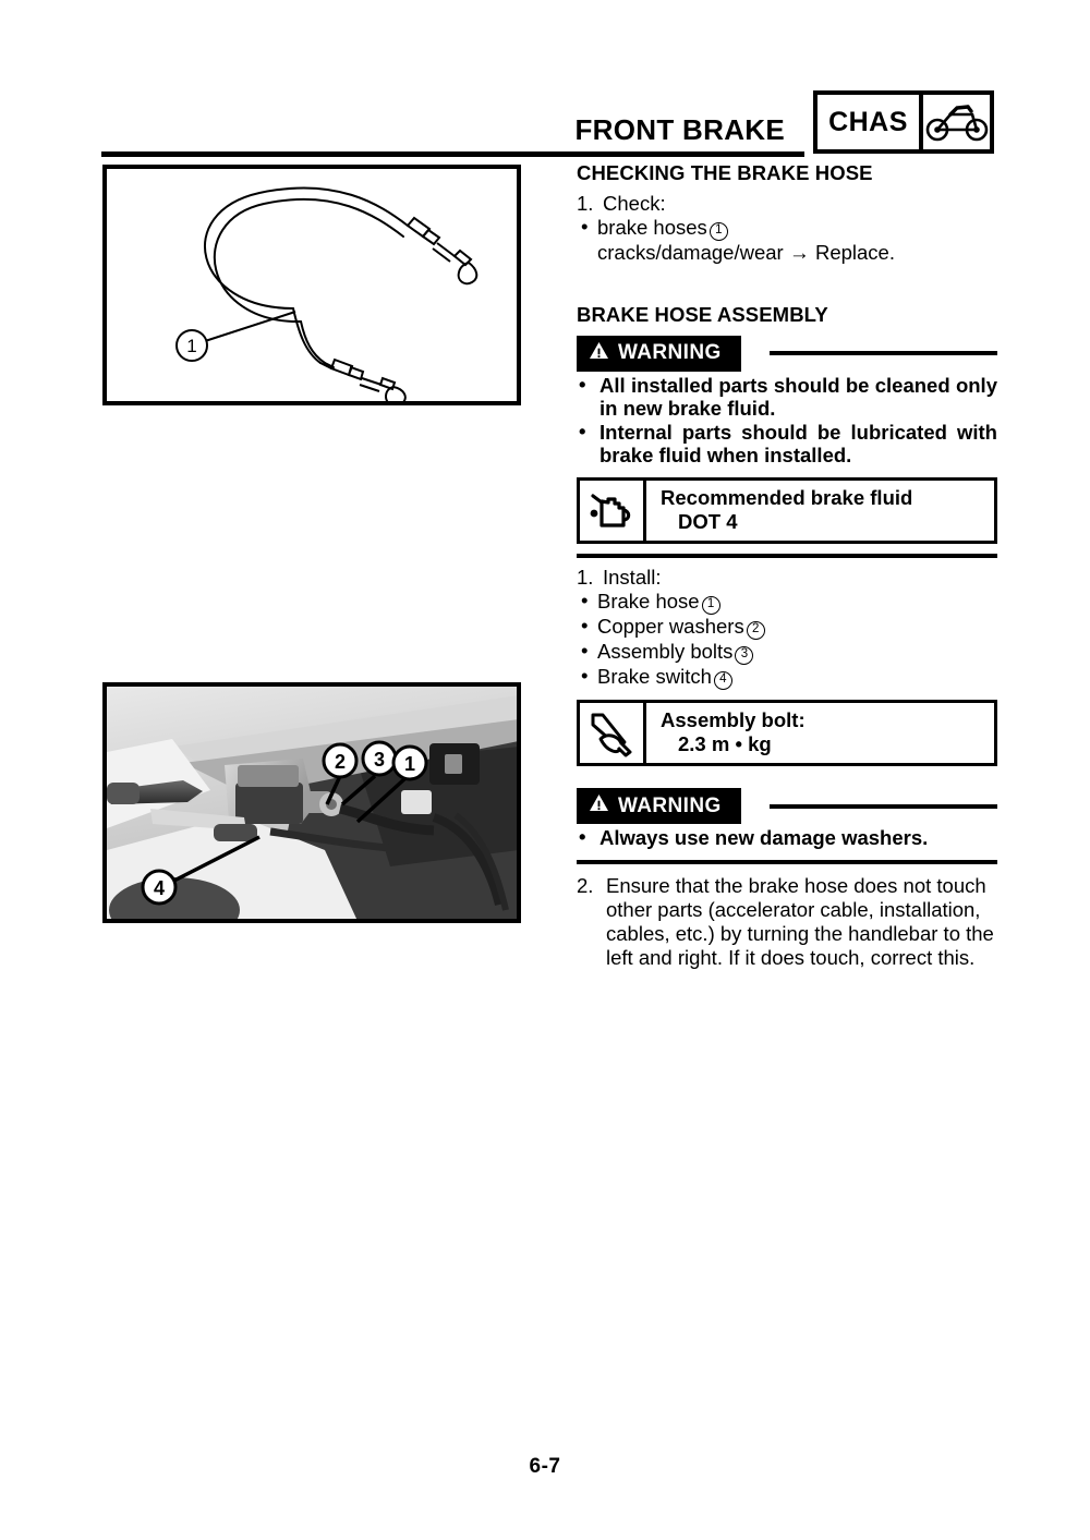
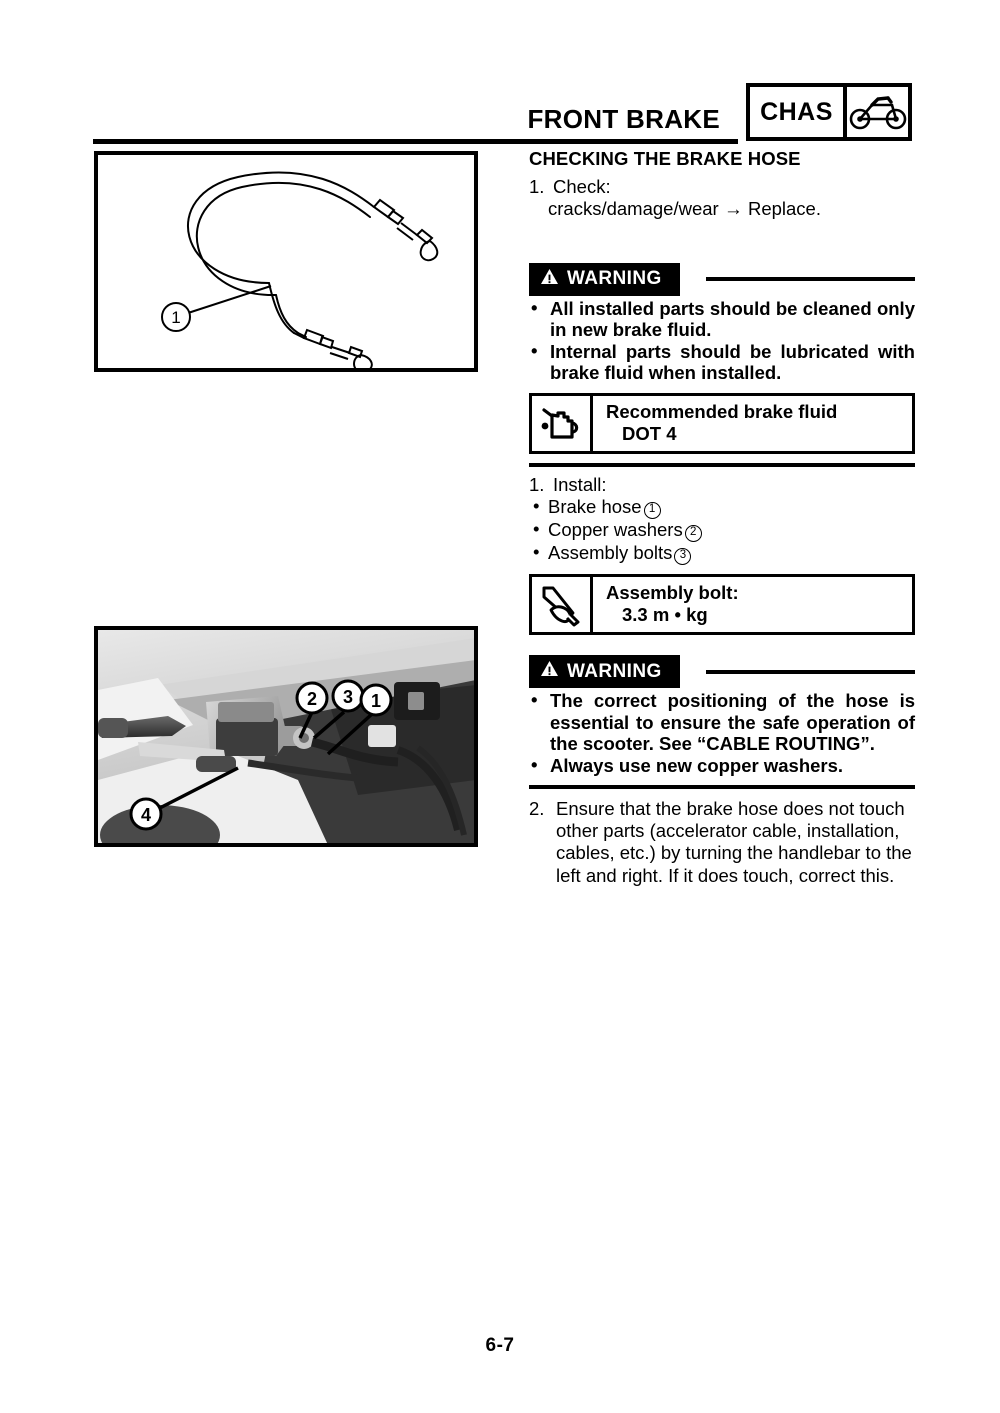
  FRONT BRAKE
  CHAS
  1
  2
  3
  1
  4
  CHECKING THE BRAKE HOSE
  1.
  Check:
- brake hoses 1
  cracks/damage/wear → Replace.
- BRAKE HOSE ASSEMBLY
  WARNING
  All installed parts should be cleaned only
  in new brake fluid.
  Internal parts should be lubricated with
  brake fluid when installed.
  Recommended brake fluid
  DOT 4
  1.
  Install:
  Brake hose 1
  Copper washers 2
  Assembly bolts 3
- Brake switch 4
  Assembly bolt:
- 2.3 m • kg
+ 3.3 m • kg
  WARNING
+ The correct positioning of the hose is
+ essential to ensure the safe operation of
+ the scooter. See “CABLE ROUTING”.
- Always use new damage washers.
+ Always use new copper washers.
  2.
  Ensure that the brake hose does not touch other parts (accelerator cable, installation, cables, etc.) by turning the handlebar to the left and right. If it does touch, correct this.
  6-7
